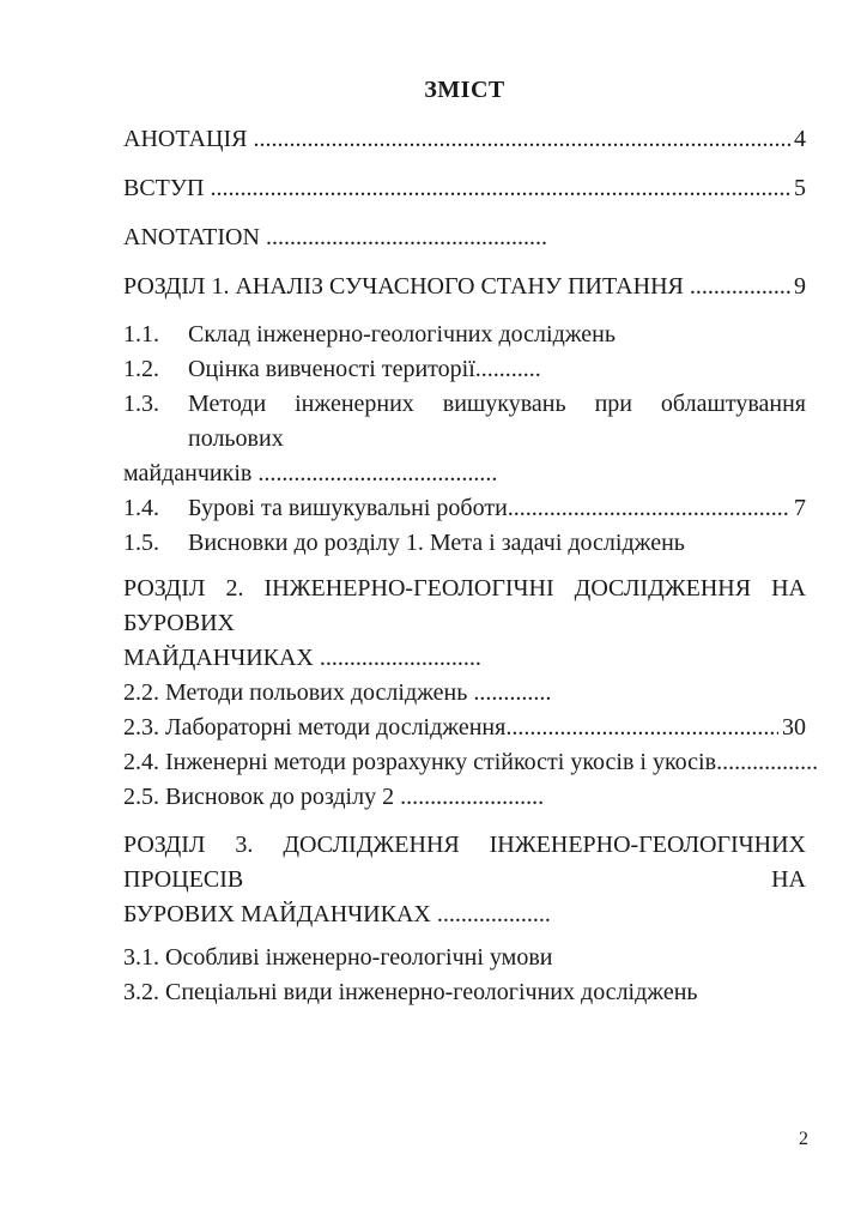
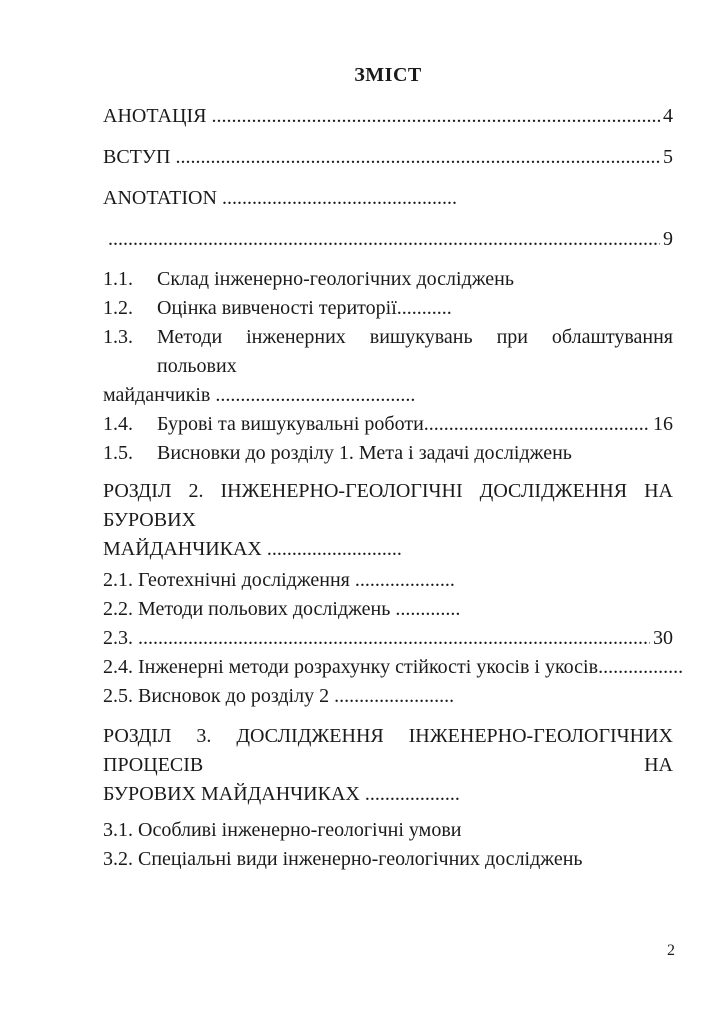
  ЗМІСТ
  АНОТАЦІЯ
  4
  ВСТУП
  5
  ANOTATION
  ...............................................
- РОЗДІЛ 1. АНАЛІЗ СУЧАСНОГО СТАНУ ПИТАННЯ
  9
  1.1.
  Склад інженерно-геологічних досліджень
  1.2.
  Оцінка вивченості території
  ...........
  1.3.
  Методи інженерних вишукувань при облаштування польових
  майданчиків
  ........................................
  1.4.
  Бурові та вишукувальні роботи
- 7
+ 16
  1.5.
  Висновки до розділу 1. Мета і задачі досліджень
  РОЗДІЛ 2. ІНЖЕНЕРНО-ГЕОЛОГІЧНІ ДОСЛІДЖЕННЯ НА БУРОВИХ
  МАЙДАНЧИКАХ
  ...........................
+ 2.1.
+ Геотехнічні дослідження
+ ....................
  2.2.
  Методи польових досліджень
  .............
  2.3.
- Лабораторні методи дослідження
  30
  2.4.
  Інженерні методи розрахунку стійкості укосів і укосів
  .................
  2.5.
  Висновок до розділу 2
  ........................
  РОЗДІЛ 3. ДОСЛІДЖЕННЯ ІНЖЕНЕРНО-ГЕОЛОГІЧНИХ ПРОЦЕСІВ НА
  БУРОВИХ МАЙДАНЧИКАХ
  ...................
  3.1.
  Особливі інженерно-геологічні умови
  3.2.
  Спеціальні види інженерно-геологічних досліджень
  2
